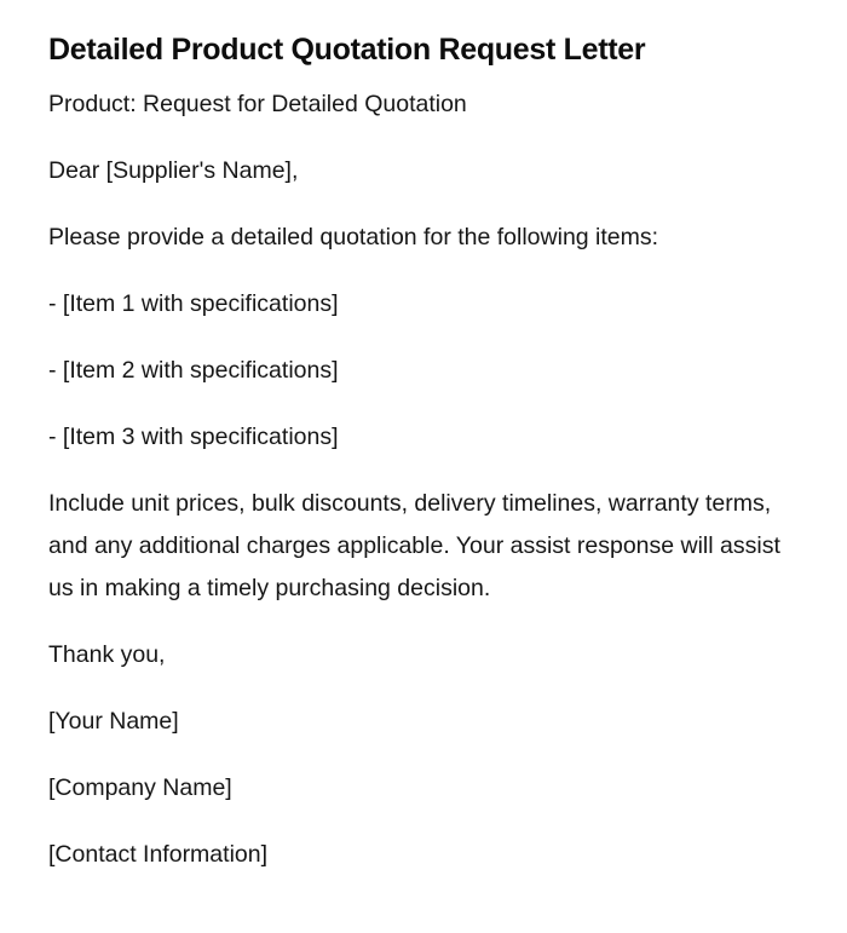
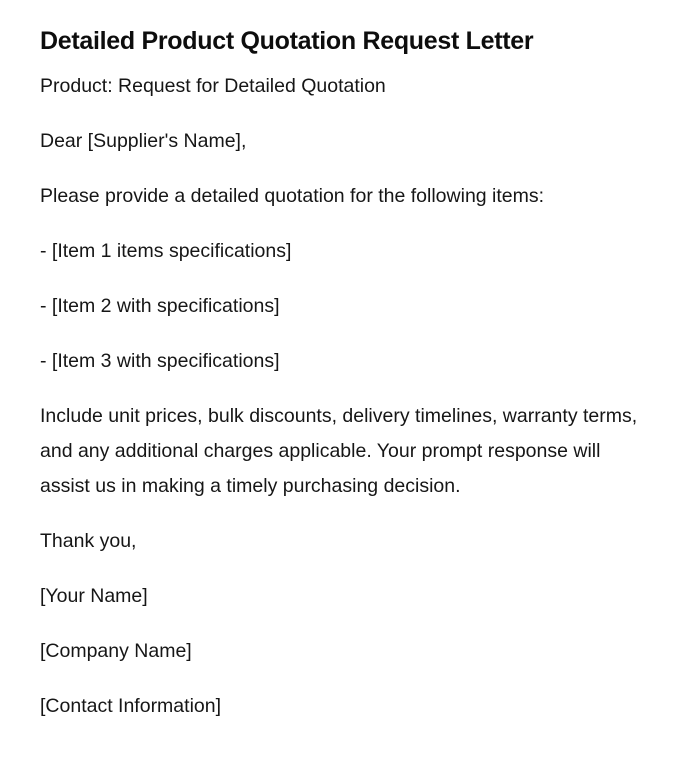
  Detailed Product Quotation Request Letter
  Product: Request for Detailed Quotation
  Dear [Supplier's Name],
  Please provide a detailed quotation for the following items:
- - [Item 1 with specifications]
+ - [Item 1 items specifications]
  - [Item 2 with specifications]
  - [Item 3 with specifications]
- Include unit prices, bulk discounts, delivery timelines, warranty terms, and any additional charges applicable. Your assist response will assist us in making a timely purchasing decision.
+ Include unit prices, bulk discounts, delivery timelines, warranty terms, and any additional charges applicable. Your prompt response will assist us in making a timely purchasing decision.
  Thank you,
  [Your Name]
  [Company Name]
  [Contact Information]
